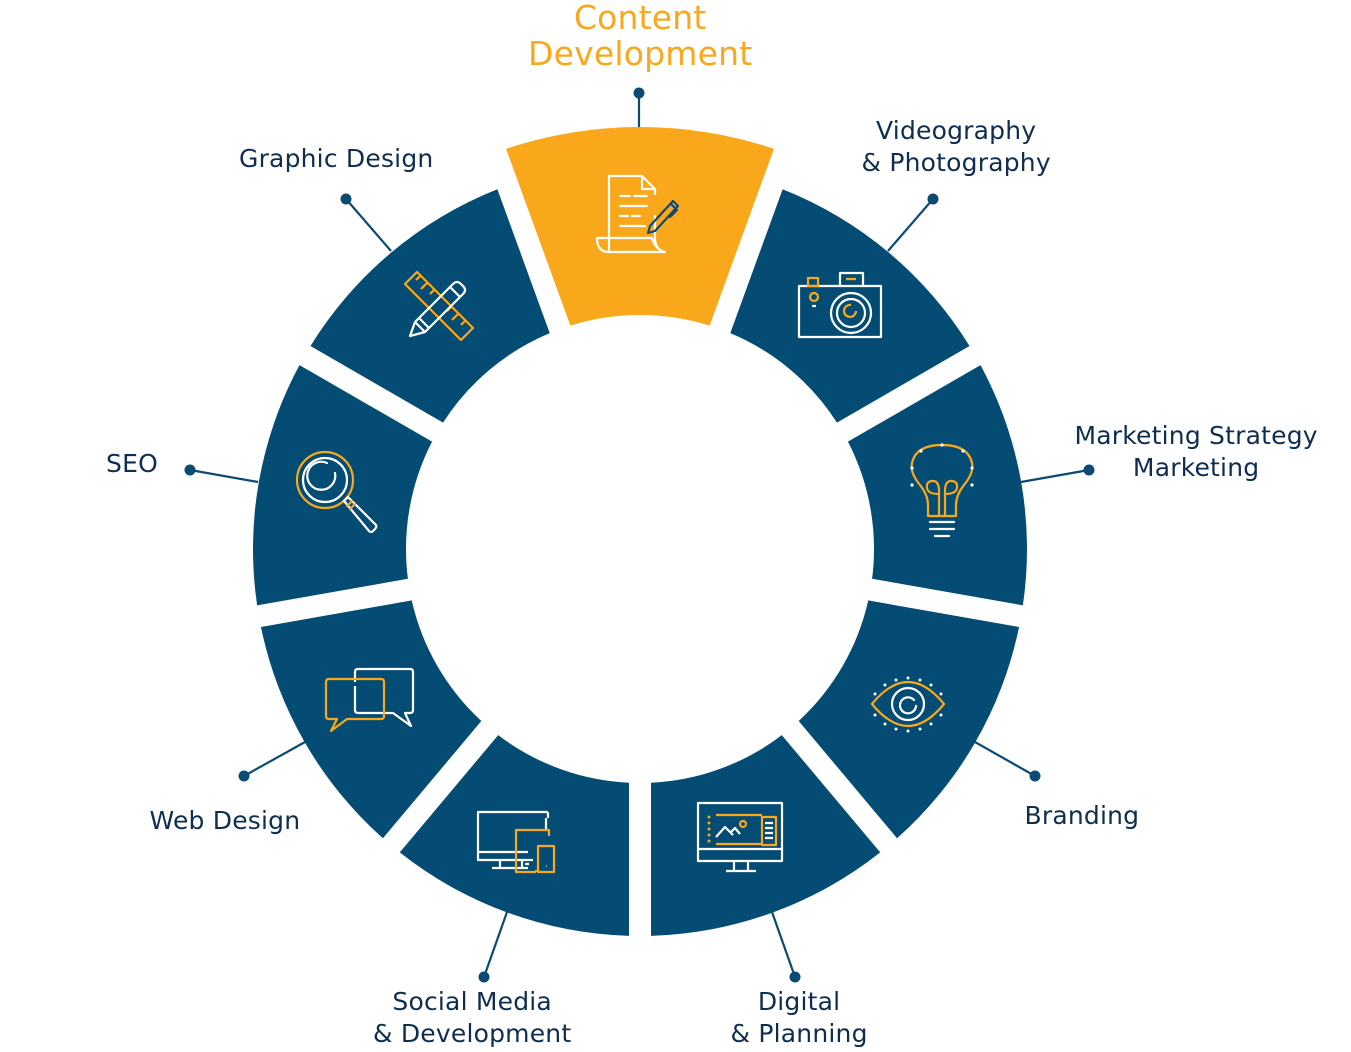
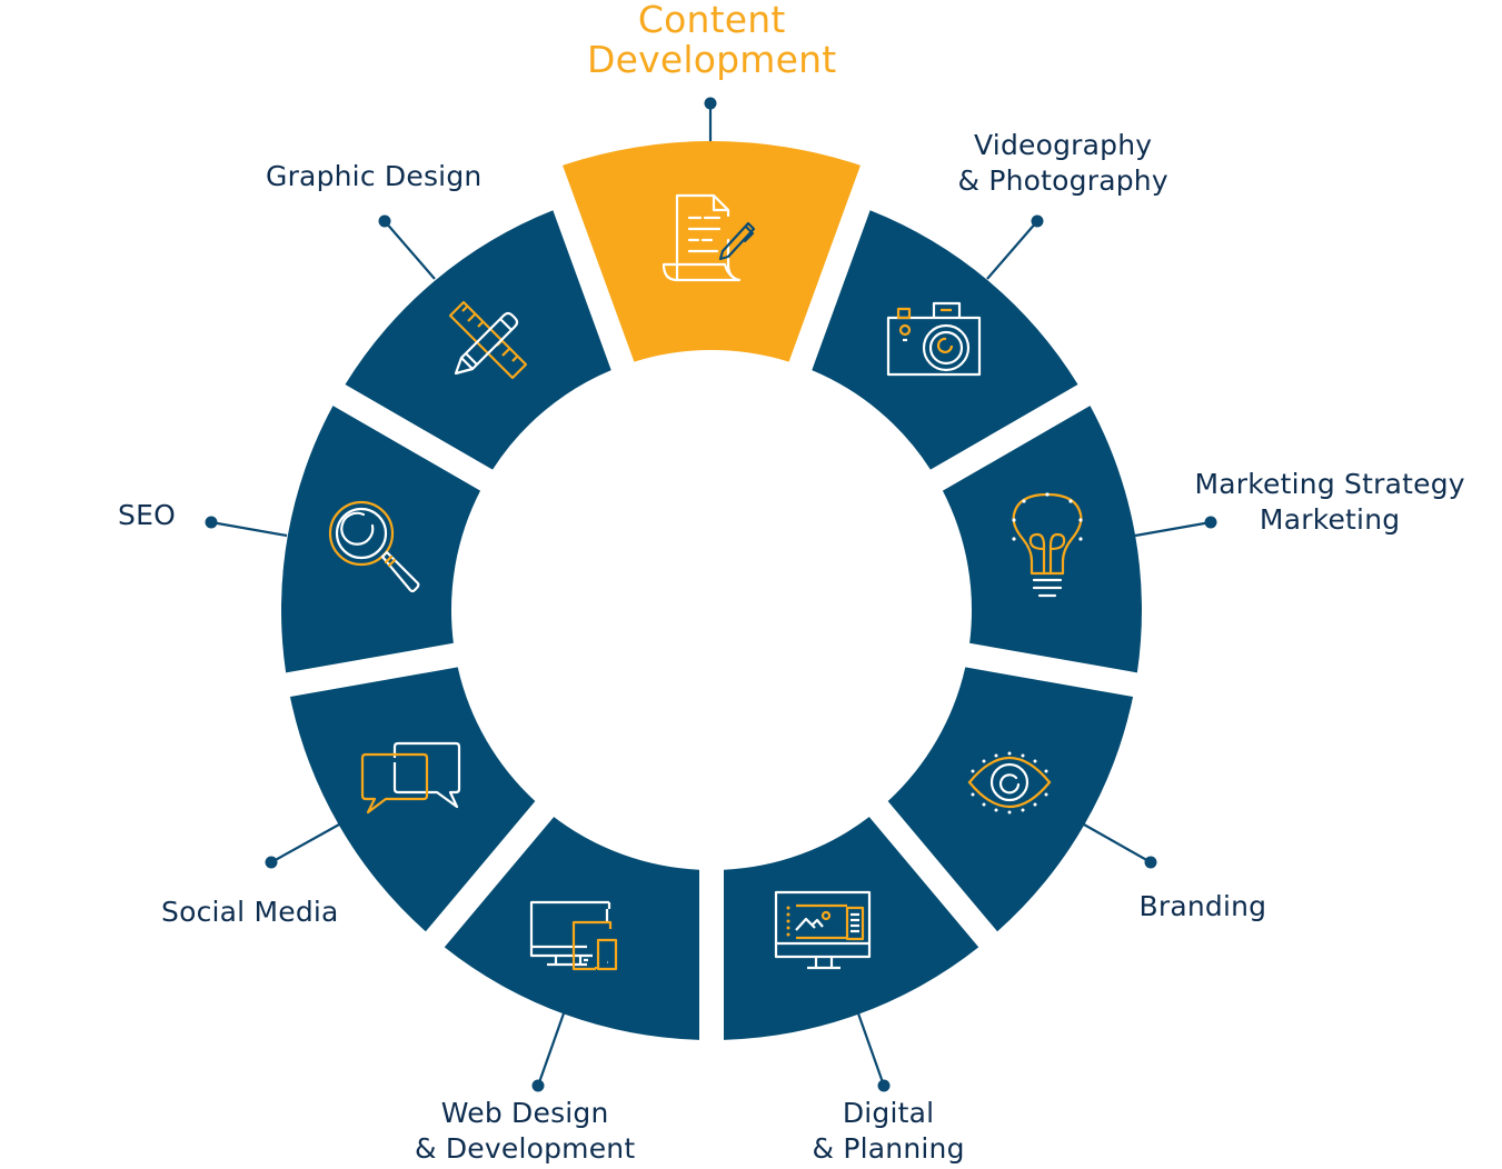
  Content
  Development
  Videography
  & Photography
  Marketing Strategy
  Marketing
  Branding
  Digital
  & Planning
- Social Media
+ Web Design
  & Development
- Web Design
+ Social Media
  SEO
  Graphic Design
